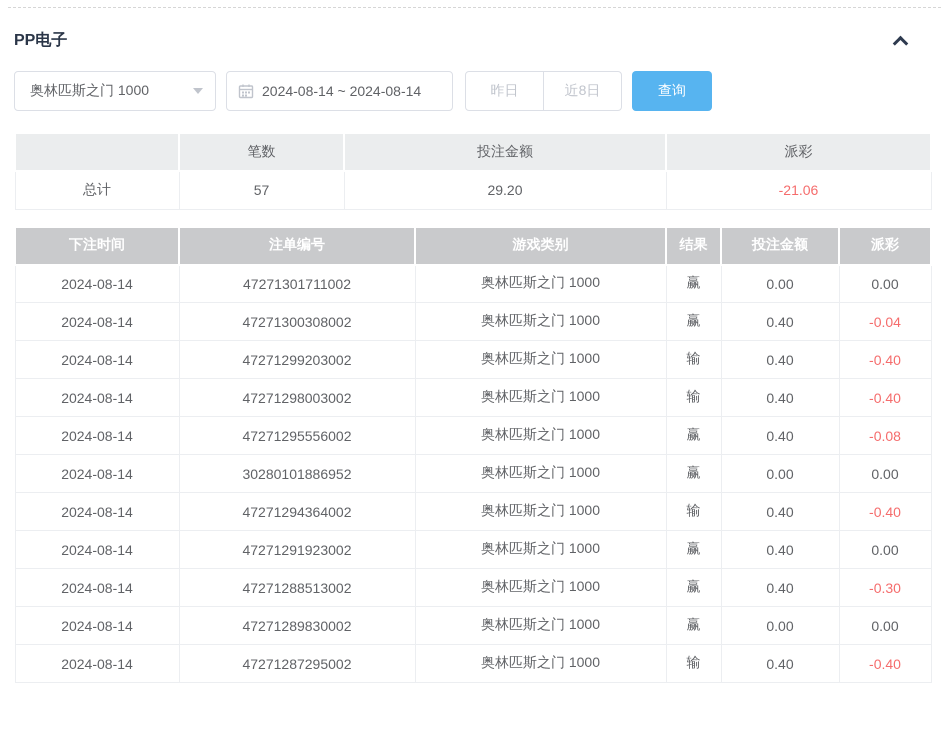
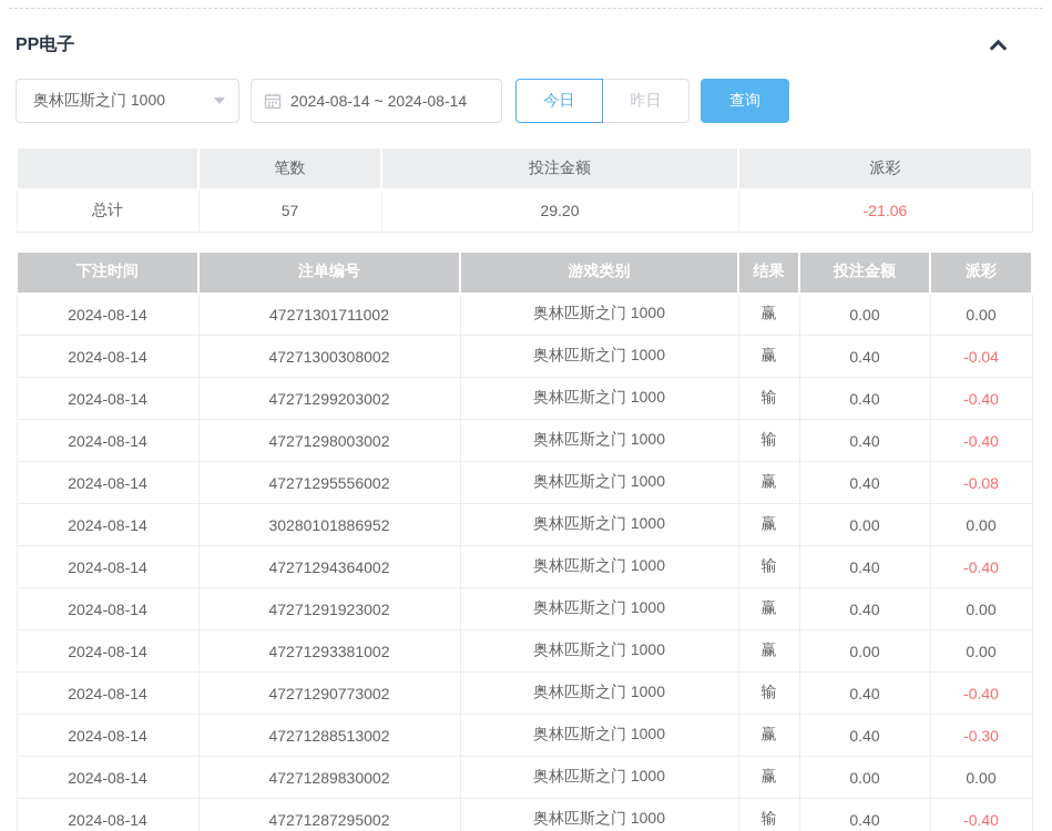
  PP电子
  奥林匹斯之门 1000
  2024-08-14 ~ 2024-08-14
+ 今日
  昨日
- 近8日
  查询
  	笔数	投注金额	派彩
  总计	57	29.20	-21.06
  下注时间	注单编号	游戏类别	结果	投注金额	派彩
  2024-08-14	47271301711002	奥林匹斯之门 1000	赢	0.00	0.00
  2024-08-14	47271300308002	奥林匹斯之门 1000	赢	0.40	-0.04
  2024-08-14	47271299203002	奥林匹斯之门 1000	输	0.40	-0.40
  2024-08-14	47271298003002	奥林匹斯之门 1000	输	0.40	-0.40
  2024-08-14	47271295556002	奥林匹斯之门 1000	赢	0.40	-0.08
  2024-08-14	30280101886952	奥林匹斯之门 1000	赢	0.00	0.00
  2024-08-14	47271294364002	奥林匹斯之门 1000	输	0.40	-0.40
  2024-08-14	47271291923002	奥林匹斯之门 1000	赢	0.40	0.00
+ 2024-08-14	47271293381002	奥林匹斯之门 1000	赢	0.00	0.00
+ 2024-08-14	47271290773002	奥林匹斯之门 1000	输	0.40	-0.40
  2024-08-14	47271288513002	奥林匹斯之门 1000	赢	0.40	-0.30
  2024-08-14	47271289830002	奥林匹斯之门 1000	赢	0.00	0.00
  2024-08-14	47271287295002	奥林匹斯之门 1000	输	0.40	-0.40
